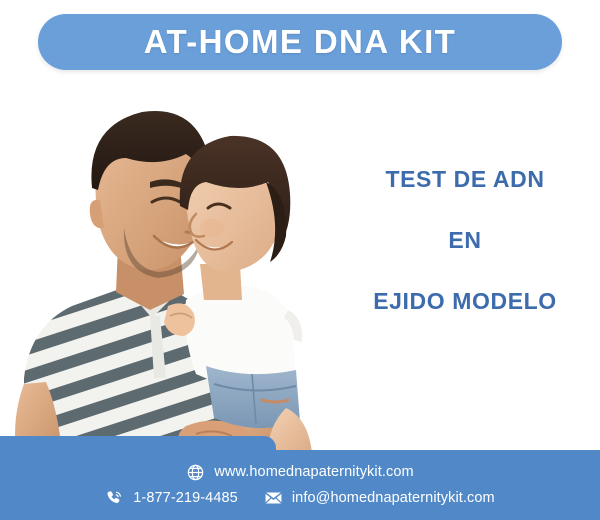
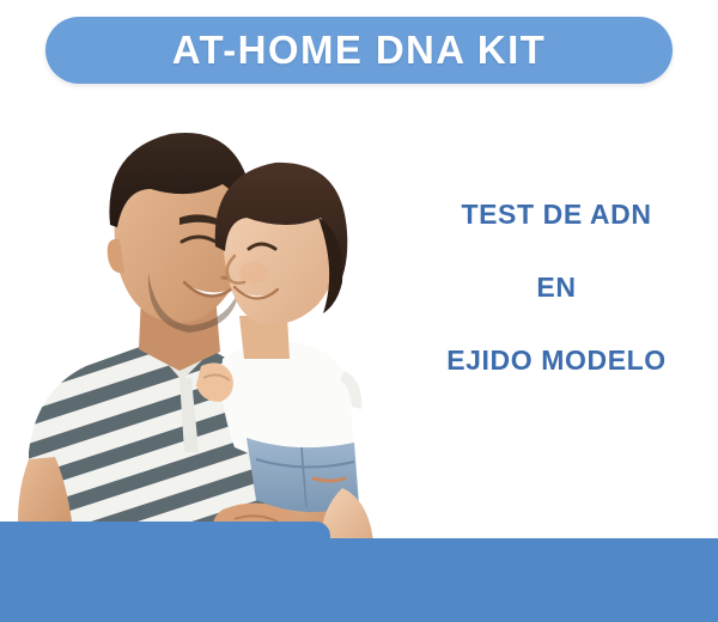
  AT-HOME DNA KIT
  TEST DE ADN
  EN
  EJIDO MODELO
- www.homednapaternitykit.com
- 1-877-219-4485
- info@homednapaternitykit.com
